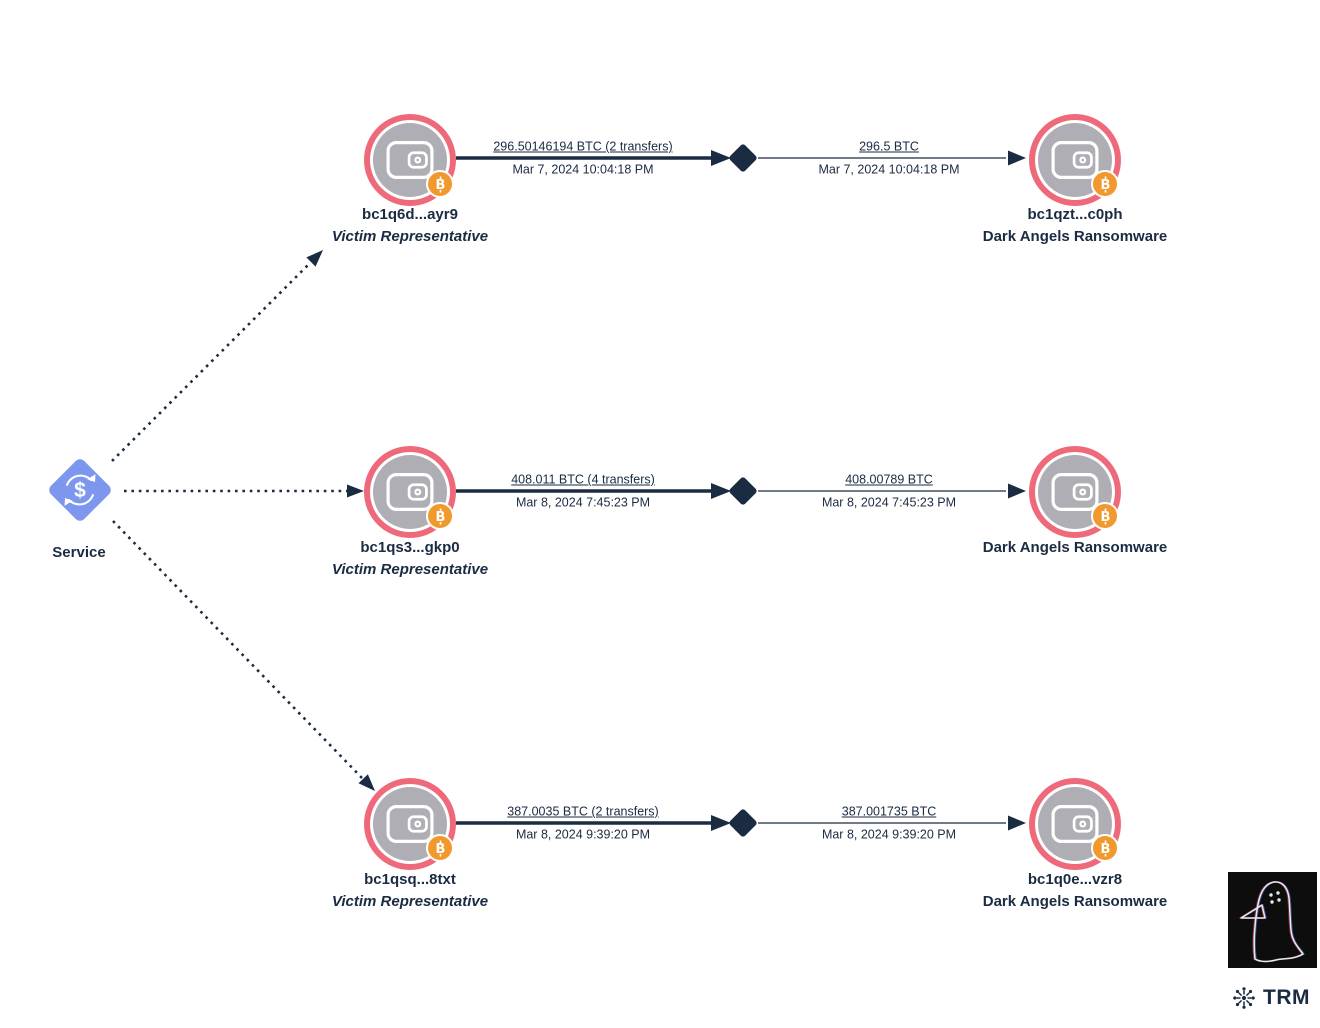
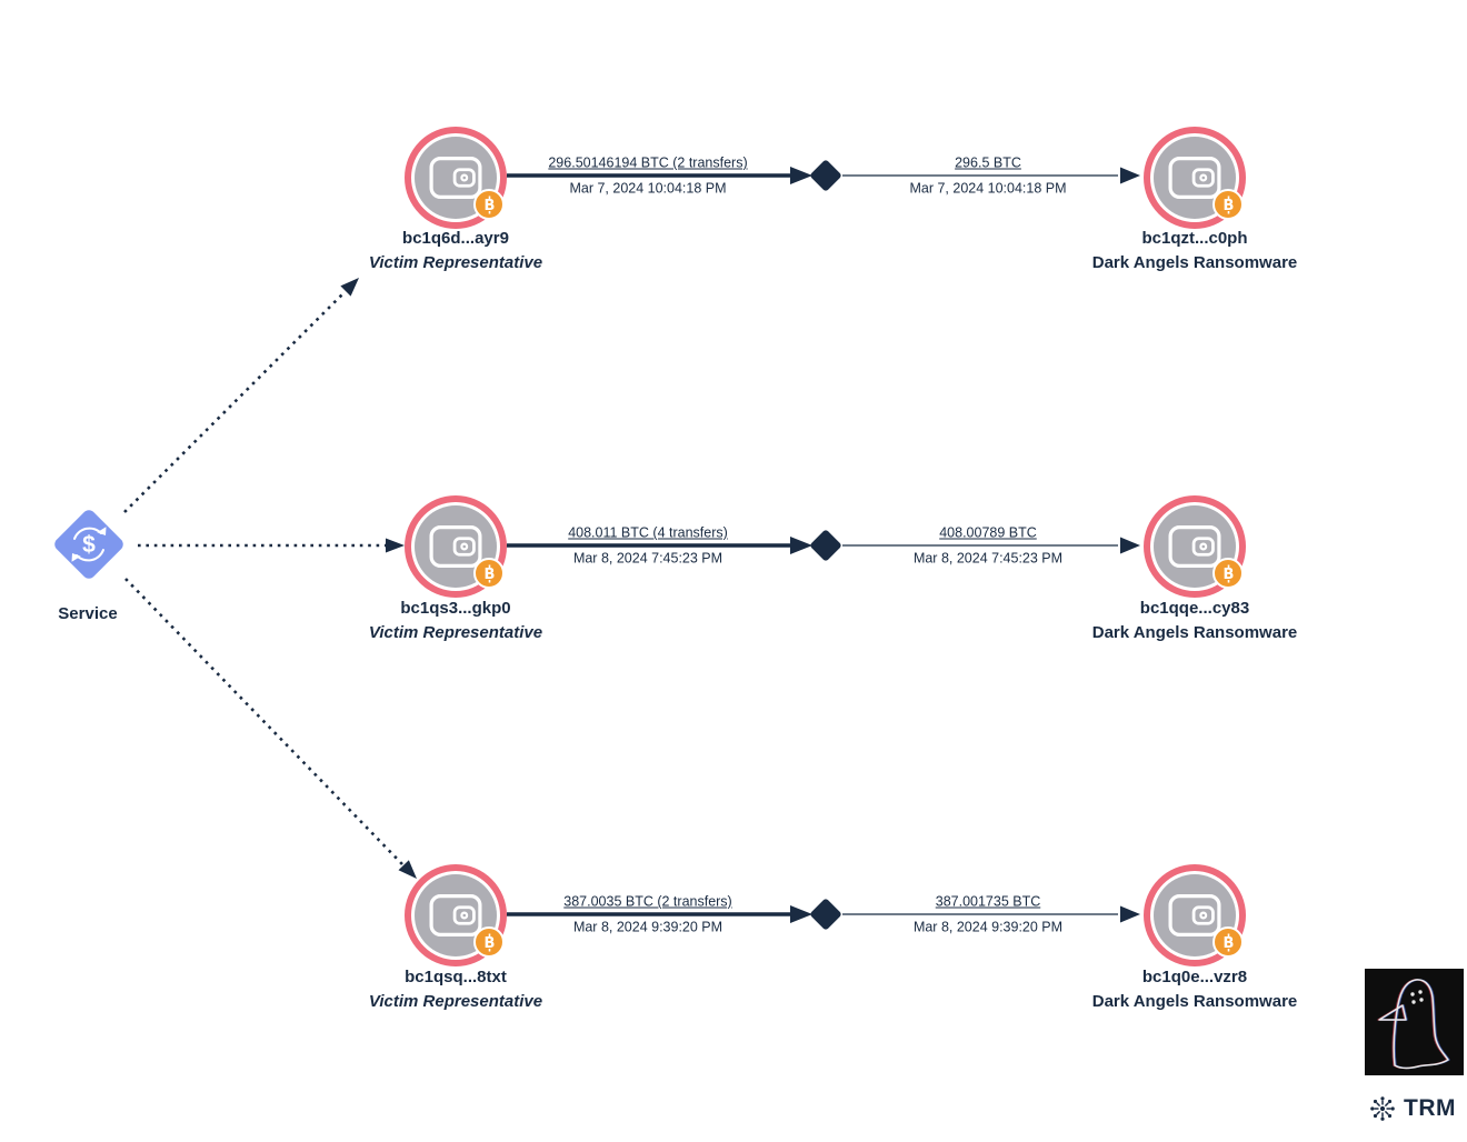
  $
  B
  B
  B
  B
  B
  B
  bc1q6d...ayr9
  Victim Representative
  bc1qzt...c0ph
  Dark Angels Ransomware
  bc1qs3...gkp0
  Victim Representative
+ bc1qqe...cy83
  Dark Angels Ransomware
  bc1qsq...8txt
  Victim Representative
  bc1q0e...vzr8
  Dark Angels Ransomware
  296.50146194 BTC (2 transfers)
  Mar 7, 2024 10:04:18 PM
  296.5 BTC
  Mar 7, 2024 10:04:18 PM
  408.011 BTC (4 transfers)
  Mar 8, 2024 7:45:23 PM
  408.00789 BTC
  Mar 8, 2024 7:45:23 PM
  387.0035 BTC (2 transfers)
  Mar 8, 2024 9:39:20 PM
  387.001735 BTC
  Mar 8, 2024 9:39:20 PM
  Service
  TRM
